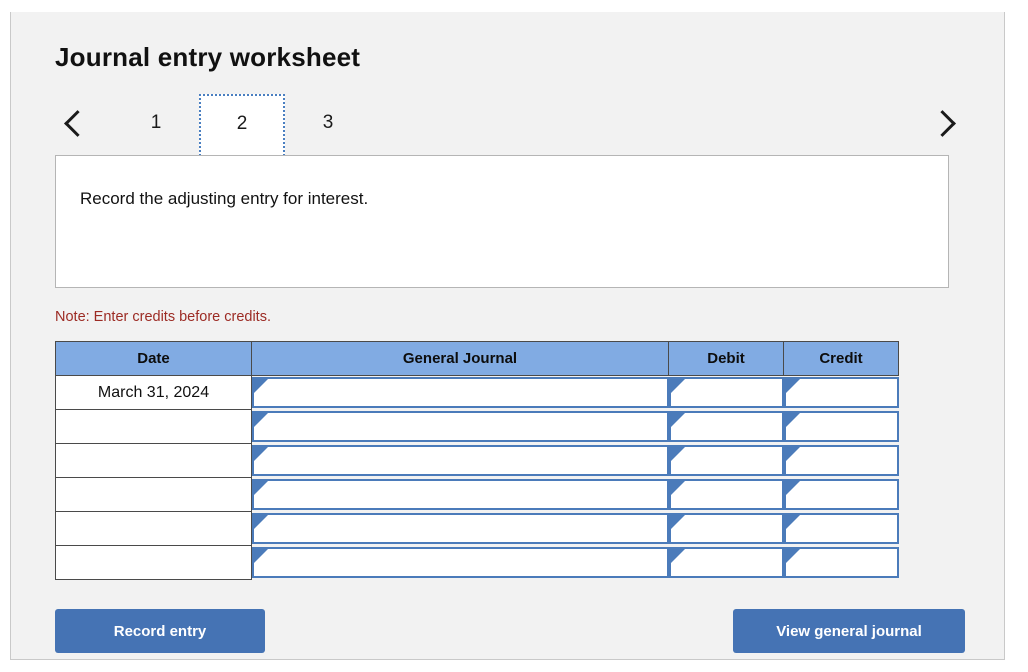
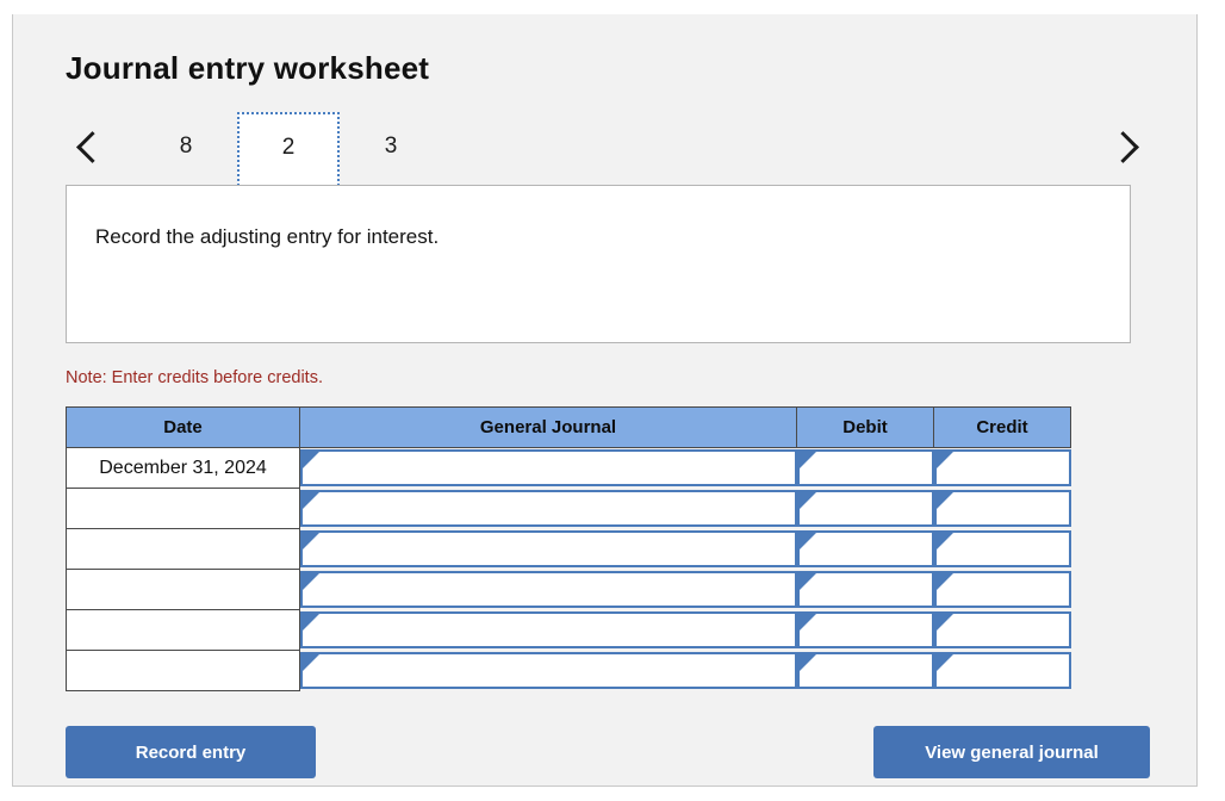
  Journal entry worksheet
- 1
+ 8
  2
  3
  Record the adjusting entry for interest.
  Note: Enter credits before credits.
  Date	General Journal	Debit	Credit
- March 31, 2024
+ December 31, 2024
  Record entry
  View general journal
